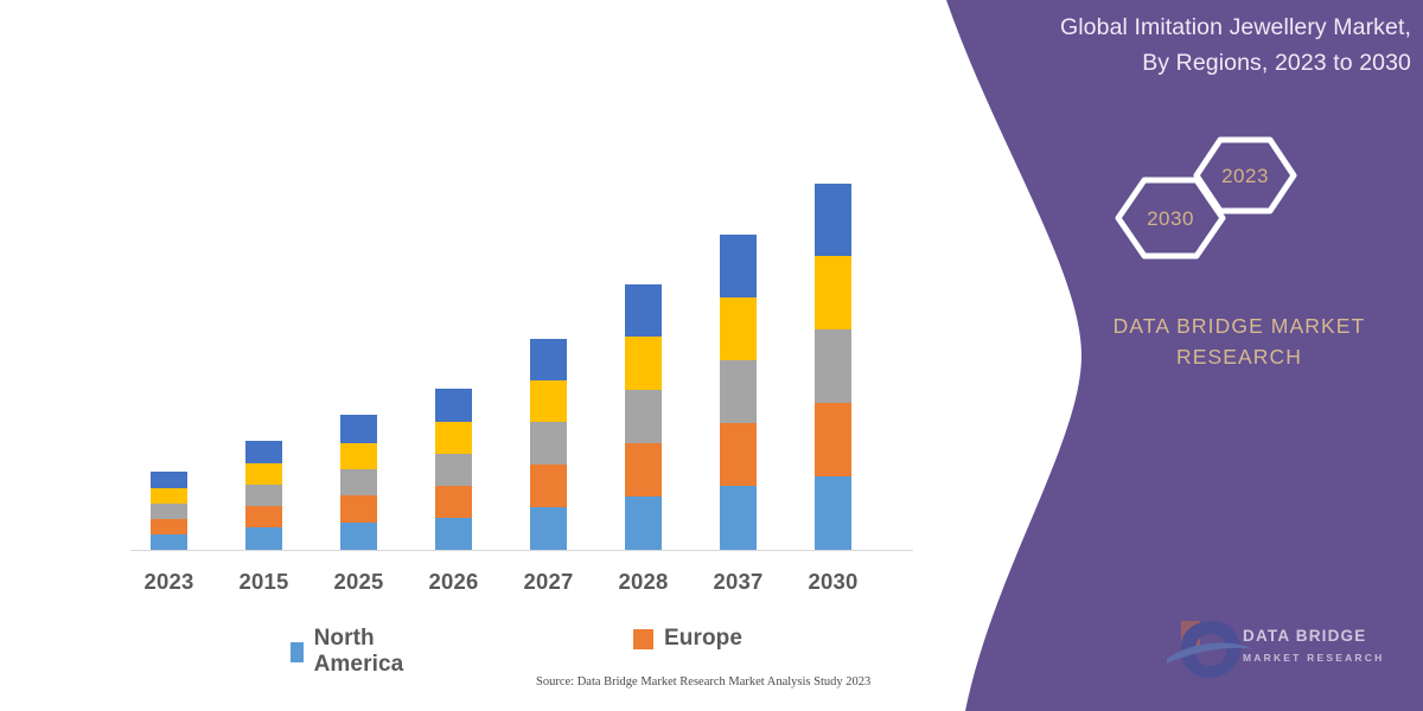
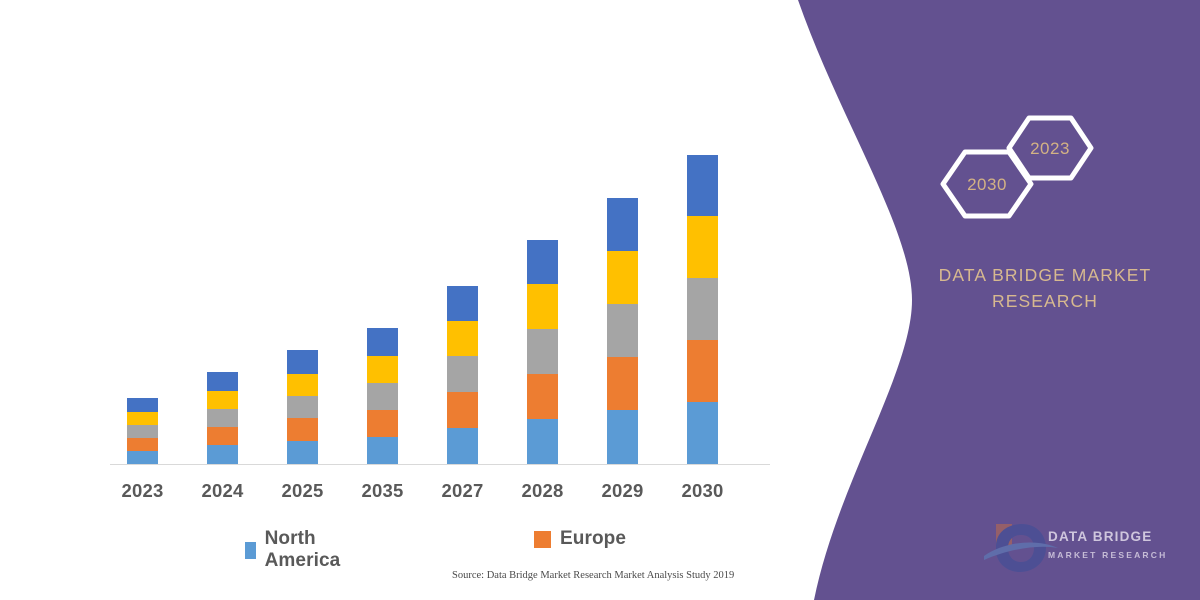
  2023
- 2015
+ 2024
  2025
- 2026
+ 2035
  2027
  2028
- 2037
+ 2029
  2030
  North America
  Europe
- Source: Data Bridge Market Research Market Analysis Study 2023
+ Source: Data Bridge Market Research Market Analysis Study 2019
- Global Imitation Jewellery Market,
- By Regions, 2023 to 2030
  2030
  2023
  DATA BRIDGE MARKET
  RESEARCH
  DATA BRIDGE
  MARKET RESEARCH
